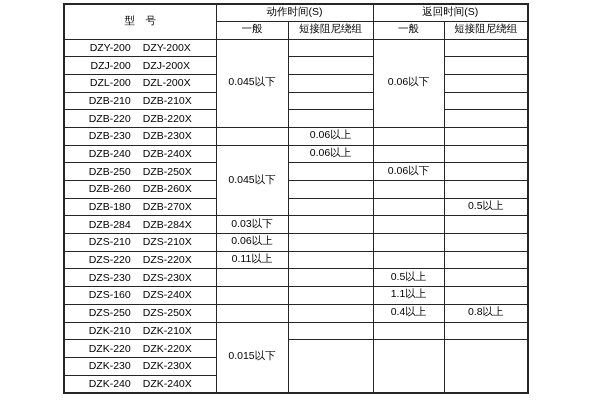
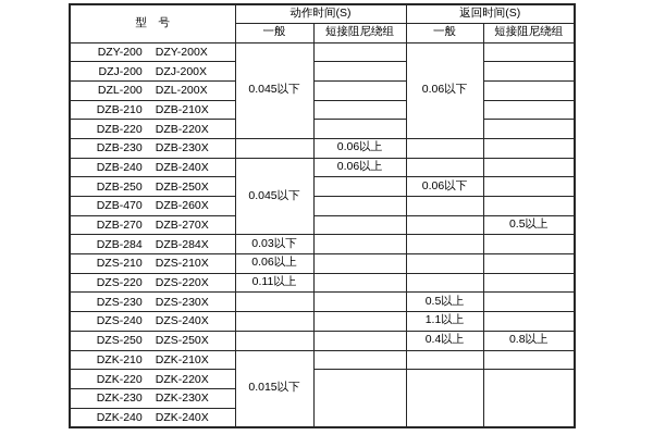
  型 号	动作时间(S)	返回时间(S)
  一般	短接阻尼绕组	一般	短接阻尼绕组
  DZY-200 DZY-200X	0.045以下		0.06以下
  DZJ-200 DZJ-200X
  DZL-200 DZL-200X
  DZB-210 DZB-210X
  DZB-220 DZB-220X
  DZB-230 DZB-230X		0.06以上
  DZB-240 DZB-240X	0.045以下	0.06以上
  DZB-250 DZB-250X		0.06以下
- DZB-260 DZB-260X
+ DZB-470 DZB-260X
- DZB-180 DZB-270X			0.5以上
+ DZB-270 DZB-270X			0.5以上
  DZB-284 DZB-284X	0.03以下
  DZS-210 DZS-210X	0.06以上
  DZS-220 DZS-220X	0.11以上
  DZS-230 DZS-230X			0.5以上
- DZS-160 DZS-240X			1.1以上
+ DZS-240 DZS-240X			1.1以上
  DZS-250 DZS-250X			0.4以上	0.8以上
  DZK-210 DZK-210X	0.015以下
  DZK-220 DZK-220X
  DZK-230 DZK-230X
  DZK-240 DZK-240X
